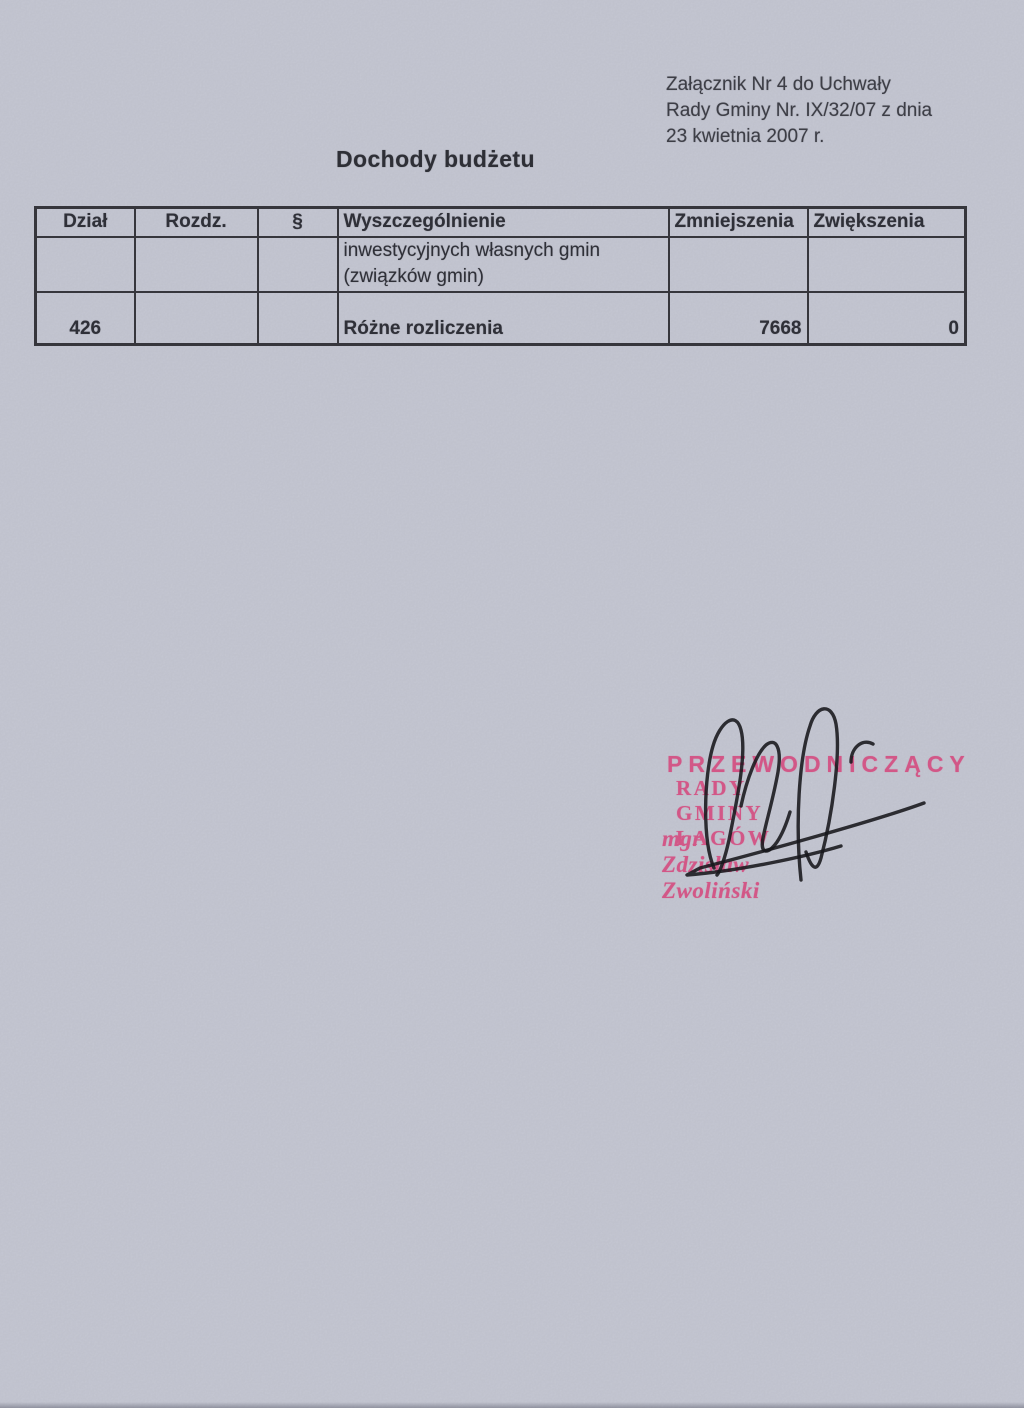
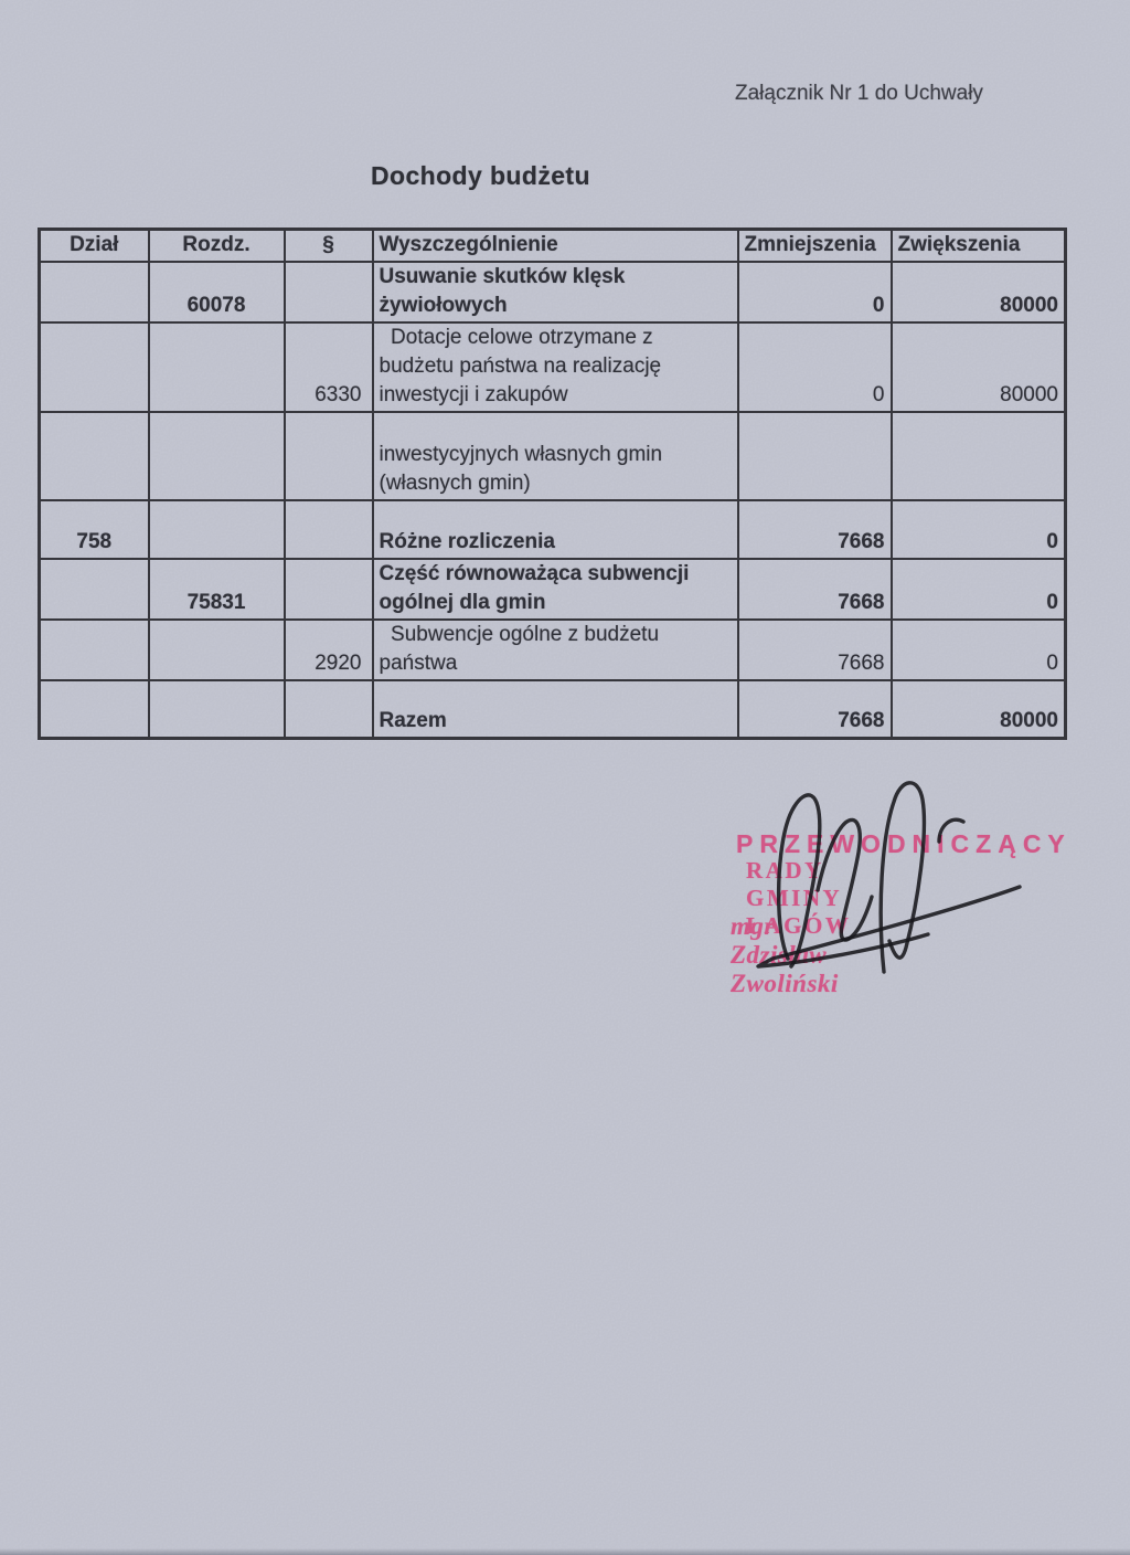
- Załącznik Nr 4 do Uchwały
+ Załącznik Nr 1 do Uchwały
- Rady Gminy Nr. IX/32/07 z dnia
- 23 kwietnia 2007 r.
  Dochody budżetu
  Dział	Rozdz.	§	Wyszczególnienie	Zmniejszenia	Zwiększenia
+ 	60078		Usuwanie skutków klęsk żywiołowych	0	80000
+ 		6330	Dotacje celowe otrzymane z budżetu państwa na realizację inwestycji i zakupów	0	80000
- 			inwestycyjnych własnych gmin (związków gmin)
+ 			inwestycyjnych własnych gmin (własnych gmin)
- 426			Różne rozliczenia	7668	0
+ 758			Różne rozliczenia	7668	0
+ 	75831		Część równoważąca subwencji ogólnej dla gmin	7668	0
+ 		2920	Subwencje ogólne z budżetu państwa	7668	0
+ 			Razem	7668	80000
  PRZEWODNICZĄCY
  RADY GMINY ŁAGÓW
  mgr Zdzisław Zwoliński
